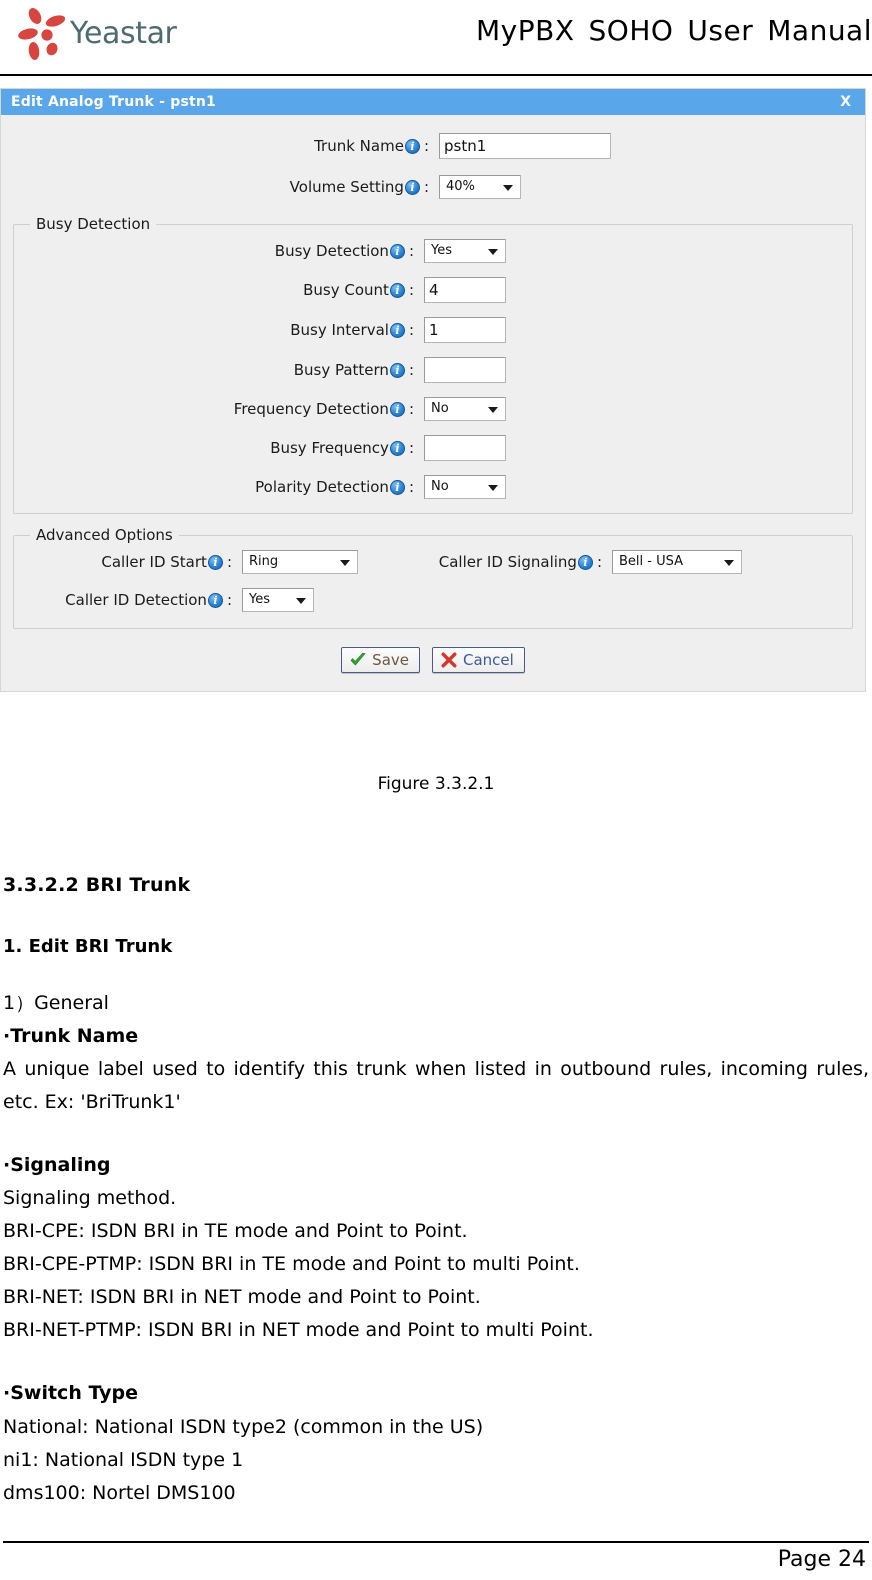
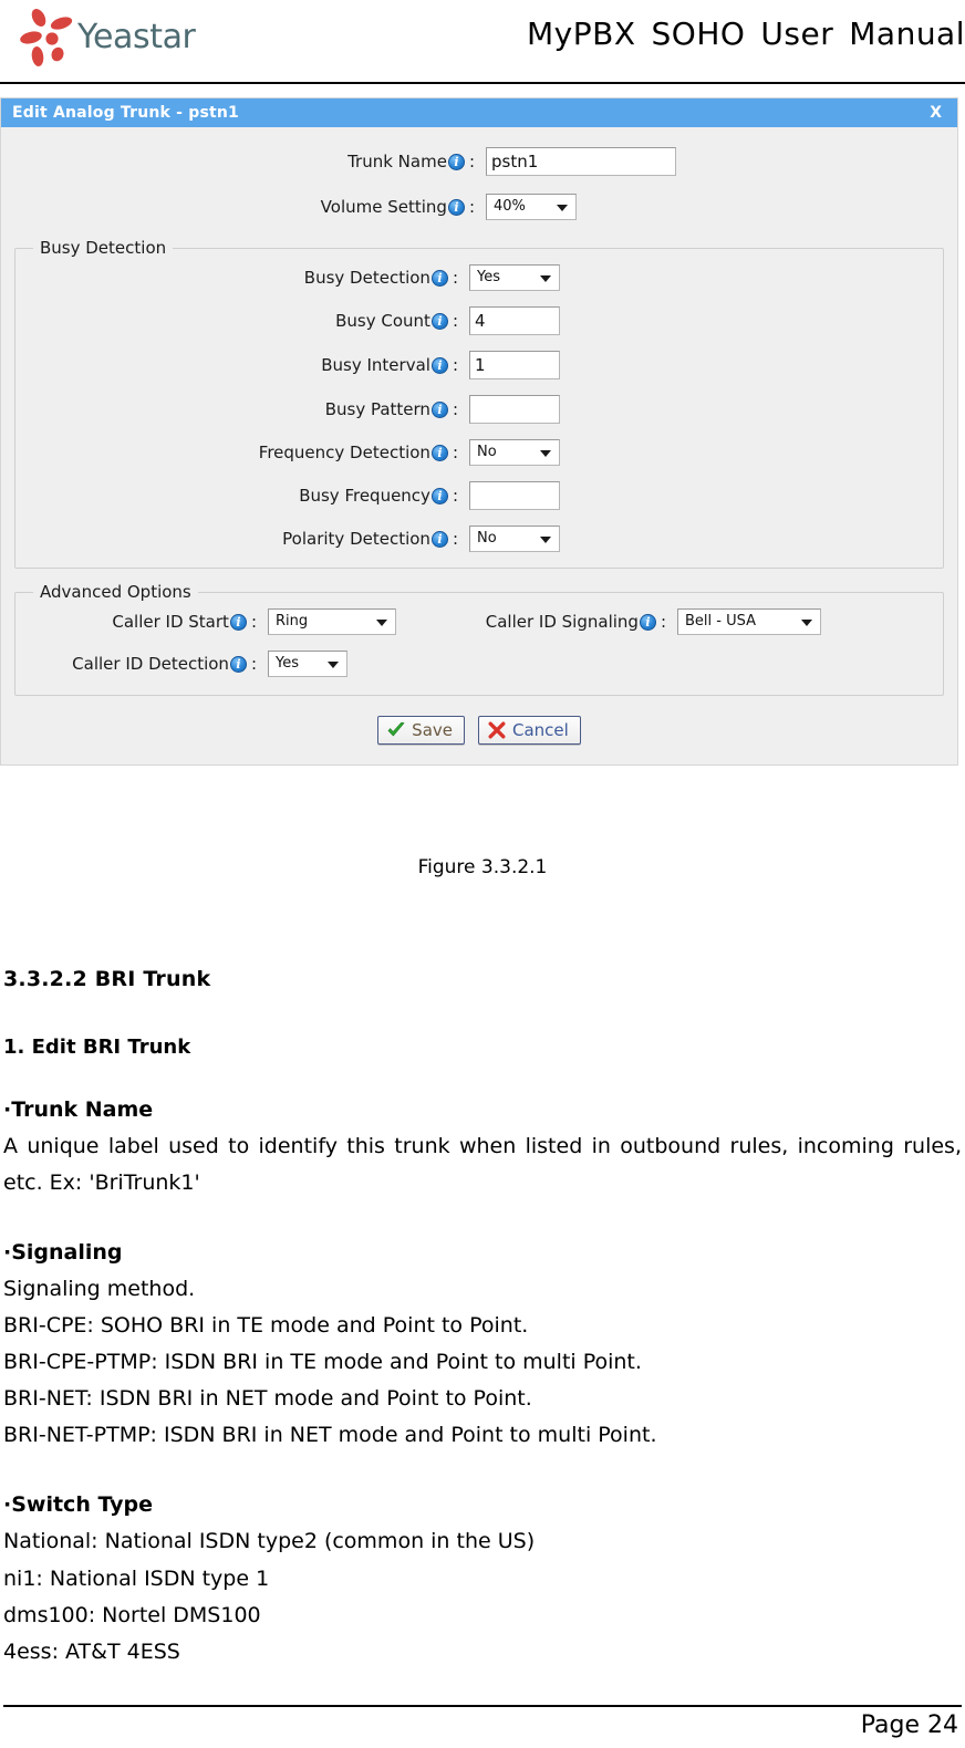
  Yeastar
  MyPBX SOHO User Manual
  Edit Analog Trunk - pstn1
  X
  Trunk Name
  :
  pstn1
  Volume Setting
  :
  40%
  Busy Detection
  Busy Detection
  :
  Yes
  Busy Count
  :
  4
  Busy Interval
  :
  1
  Busy Pattern
  :
  Frequency Detection
  :
  No
  Busy Frequency
  :
  Polarity Detection
  :
  No
  Advanced Options
  Caller ID Start
  :
  Ring
  Caller ID Signaling
  :
  Bell - USA
  Caller ID Detection
  :
  Yes
  Save
  Cancel
  Figure 3.3.2.1
  3.3.2.2 BRI Trunk
  1. Edit BRI Trunk
- 1）General
  ·Trunk Name
  A unique label used to identify this trunk when listed in outbound rules, incoming rules, etc. Ex: 'BriTrunk1'
  ·Signaling
  Signaling method.
- BRI-CPE: ISDN BRI in TE mode and Point to Point.
+ BRI-CPE: SOHO BRI in TE mode and Point to Point.
  BRI-CPE-PTMP: ISDN BRI in TE mode and Point to multi Point.
  BRI-NET: ISDN BRI in NET mode and Point to Point.
  BRI-NET-PTMP: ISDN BRI in NET mode and Point to multi Point.
  ·Switch Type
  National: National ISDN type2 (common in the US)
  ni1: National ISDN type 1
  dms100: Nortel DMS100
+ 4ess: AT&T 4ESS
  Page 24
